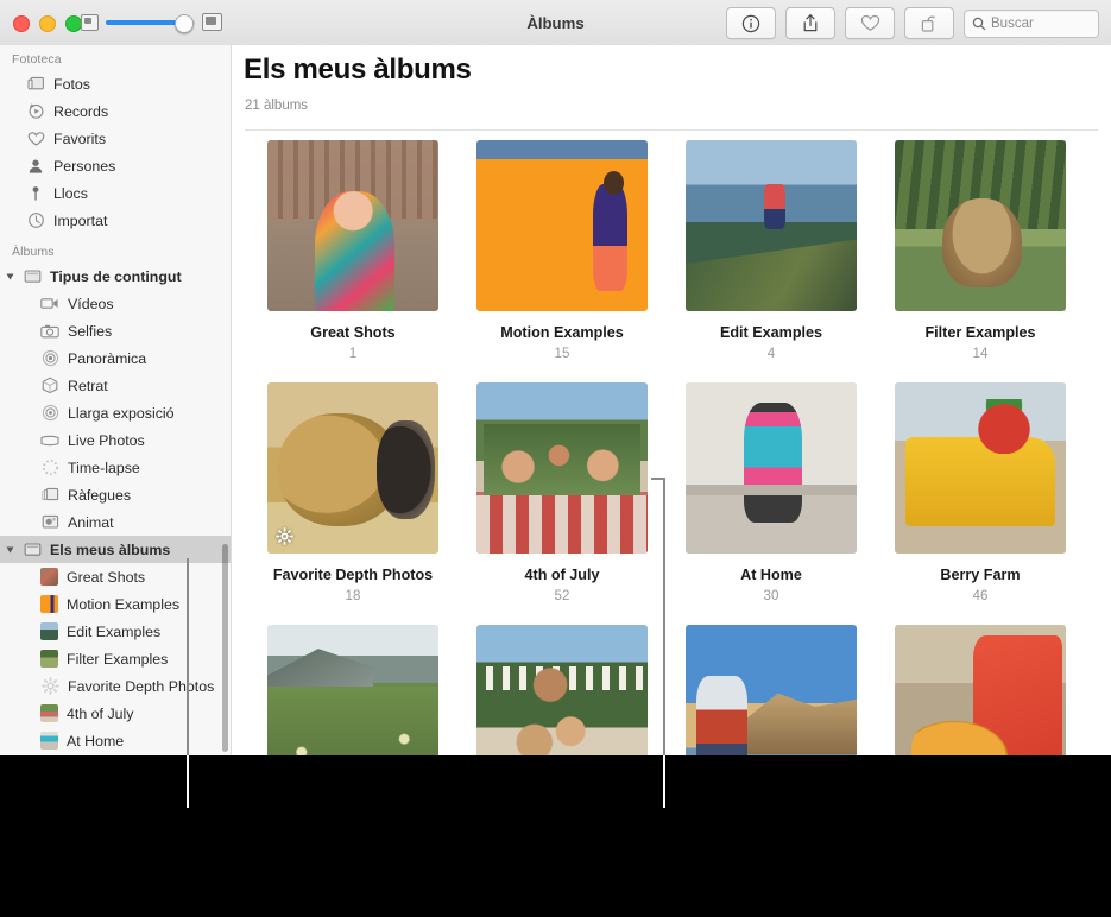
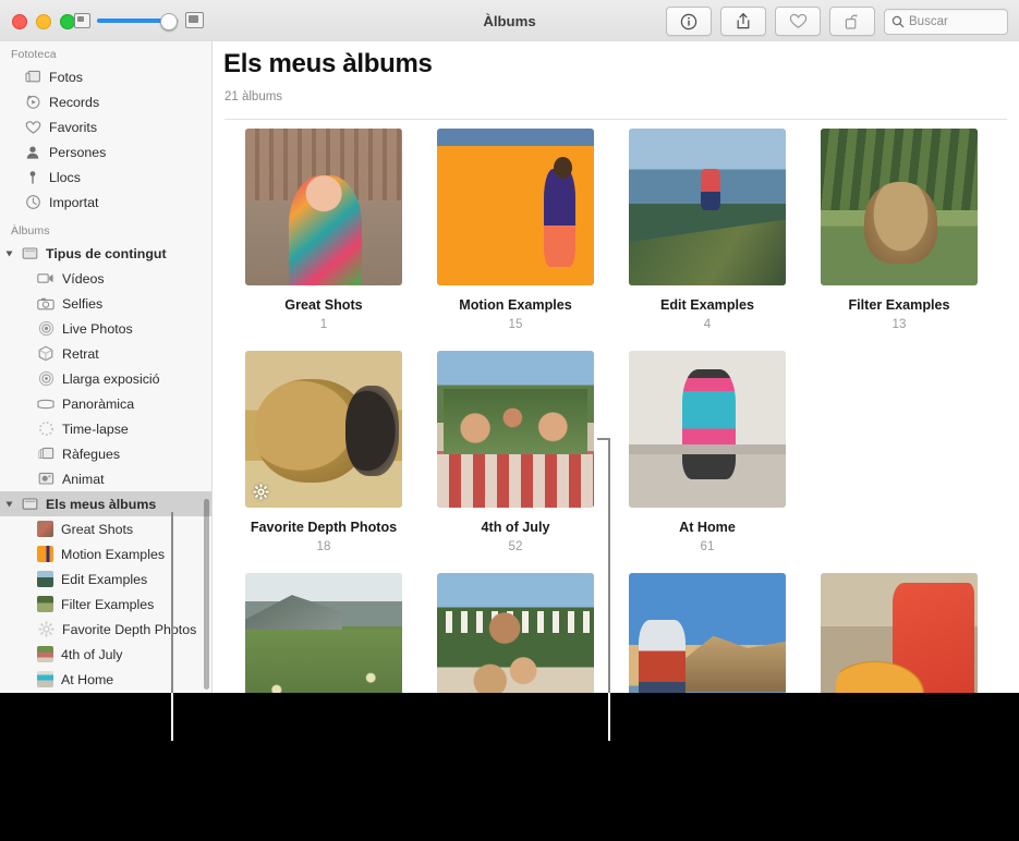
  Àlbums
  Buscar
  Fototeca
  Fotos
  Records
  Favorits
  Persones
  Llocs
  Importat
  Àlbums
  Tipus de contingut
  Vídeos
  Selfies
- Panoràmica
+ Live Photos
  Retrat
  Llarga exposició
- Live Photos
+ Panoràmica
  Time-lapse
  Ràfegues
  Animat
  Els meus àlbums
  Great Shots
  Motion Examples
  Edit Examples
  Filter Examples
  Favorite Depth Photos
  4th of July
  At Home
  Els meus àlbums
  21 àlbums
  Great Shots
  1
  Motion Examples
  15
  Edit Examples
  4
  Filter Examples
- 14
+ 13
  Favorite Depth Photos
  18
  4th of July
  52
  At Home
- 30
+ 61
- Berry Farm
- 46
